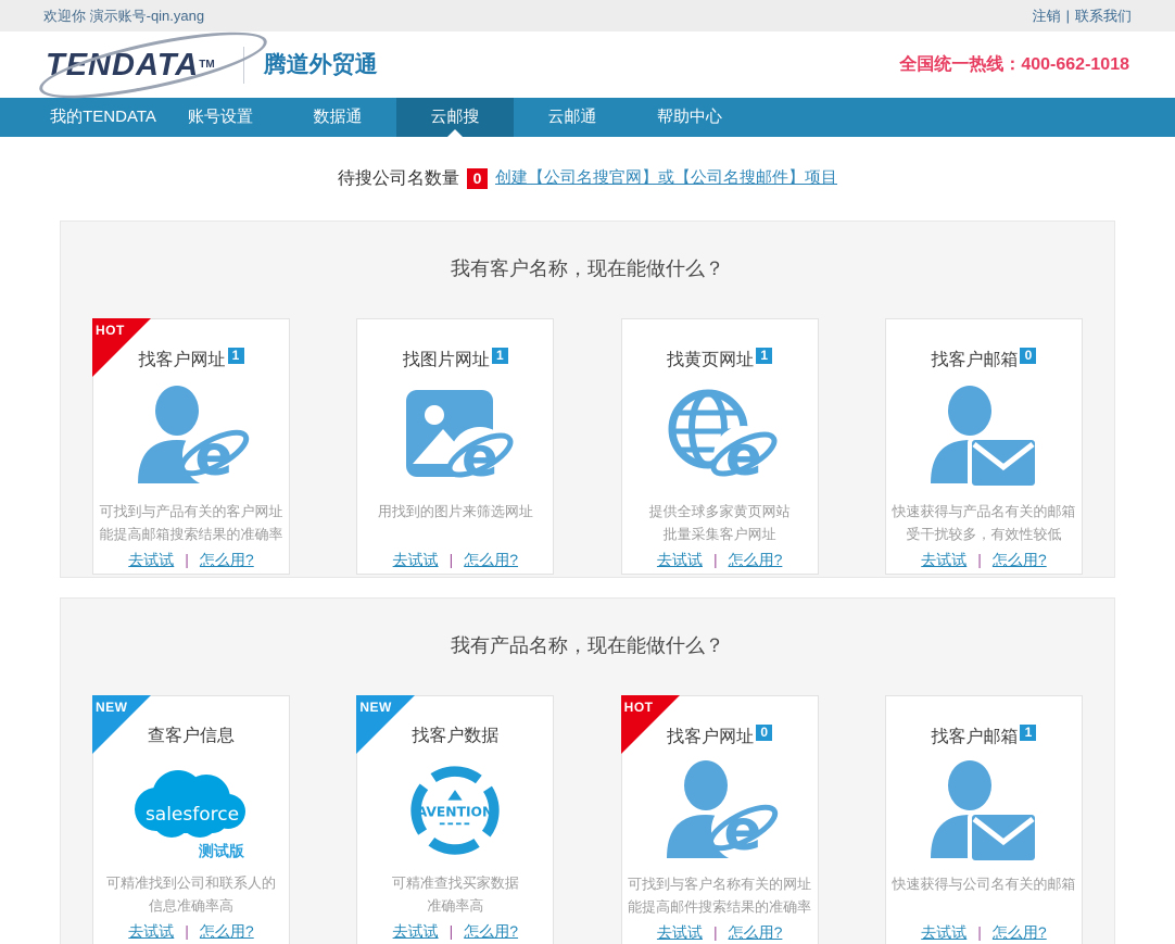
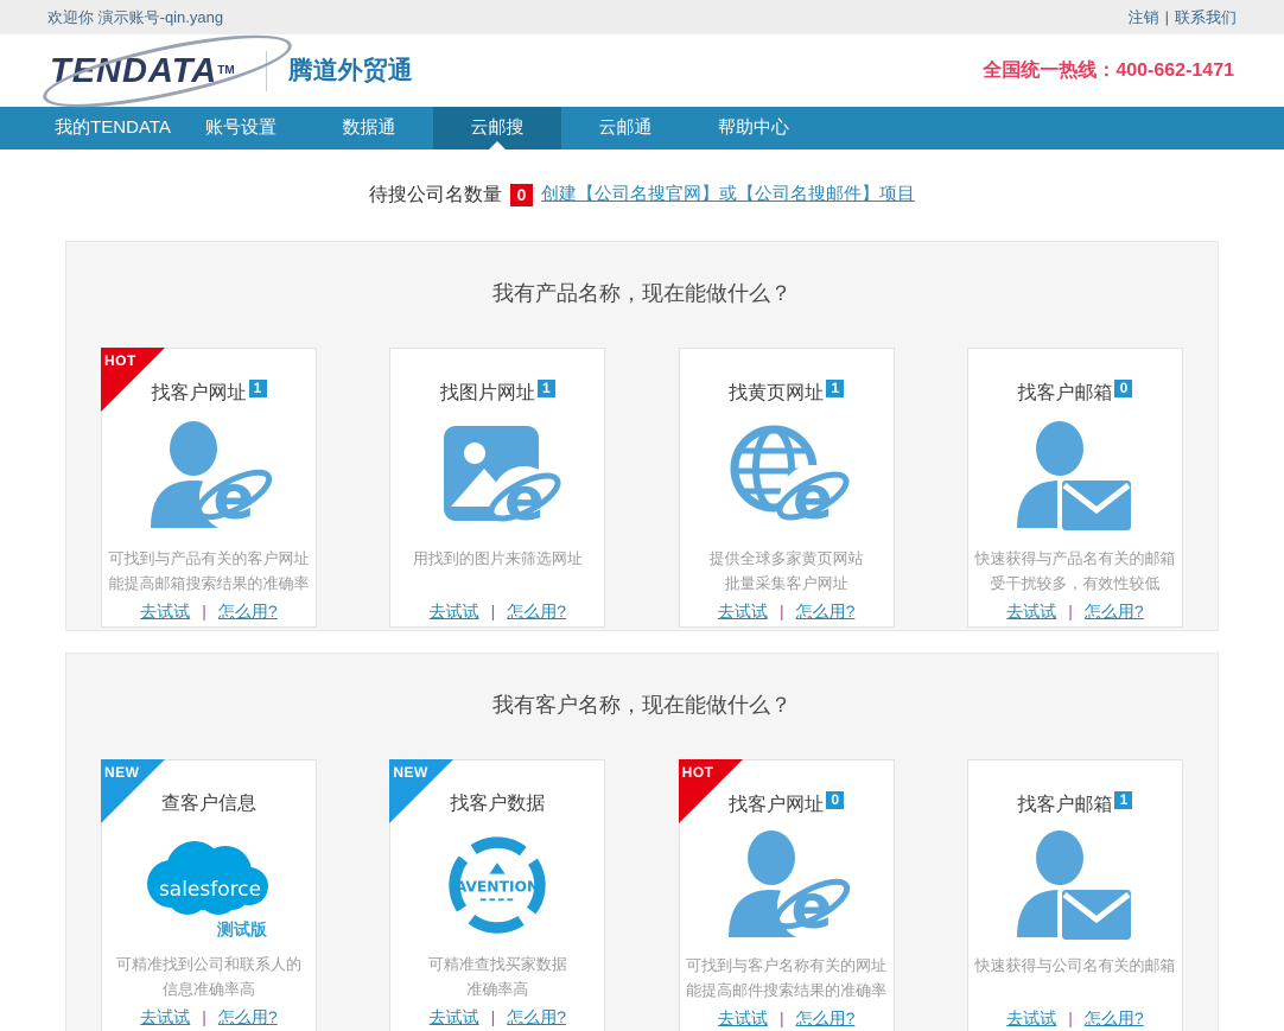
  欢迎你 演示账号-qin.yang
  注销 | 联系我们
  TENDATA
  TM
  腾道外贸通
- 全国统一热线：400-662-1018
+ 全国统一热线：400-662-1471
  我的TENDATA
  账号设置
  数据通
  云邮搜
  云邮通
  帮助中心
  待搜公司名数量
  0
  创建【公司名搜官网】或【公司名搜邮件】项目
- 我有客户名称，现在能做什么？
+ 我有产品名称，现在能做什么？
  HOT
  找客户网址 1
  e
  可找到与产品有关的客户网址
  能提高邮箱搜索结果的准确率
  去试试 | 怎么用?
  找图片网址 1
  e
  用找到的图片来筛选网址
  去试试 | 怎么用?
  找黄页网址 1
  e
  提供全球多家黄页网站
  批量采集客户网址
  去试试 | 怎么用?
  找客户邮箱 0
  快速获得与产品名有关的邮箱
  受干扰较多，有效性较低
  去试试 | 怎么用?
- 我有产品名称，现在能做什么？
+ 我有客户名称，现在能做什么？
  NEW
  查客户信息
  salesforce
  测试版
  可精准找到公司和联系人的
  信息准确率高
  去试试 | 怎么用?
  NEW
  找客户数据
  AVENTION
  可精准查找买家数据
  准确率高
  去试试 | 怎么用?
  HOT
  找客户网址 0
  e
  可找到与客户名称有关的网址
  能提高邮件搜索结果的准确率
  去试试 | 怎么用?
  找客户邮箱 1
  快速获得与公司名有关的邮箱
  去试试 | 怎么用?
